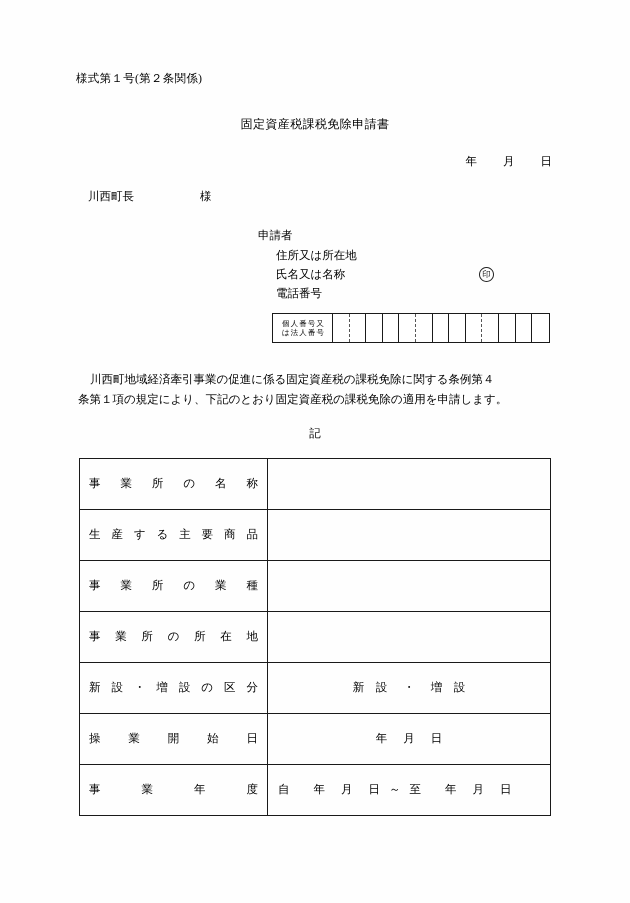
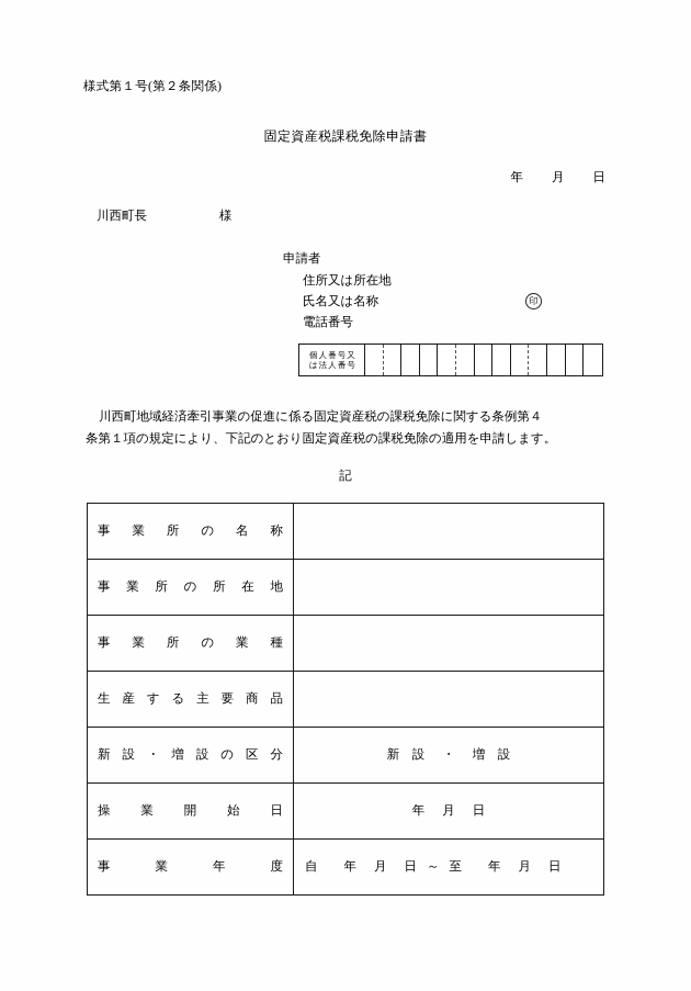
  様式第１号(第２条関係)
  固定資産税課税免除申請書
  年 月 日
  川西町長 様
  申請者
  住所又は所在地
  氏名又は名称
  印
  電話番号
  個人番号又
  は法人番号
  川西町地域経済牽引事業の促進に係る固定資産税の課税免除に関する条例第４
  条第１項の規定により、下記のとおり固定資産税の課税免除の適用を申請します。
  記
  事業所の名称
- 生産する主要商品
+ 事業所の所在地
  事業所の業種
- 事業所の所在地
+ 生産する主要商品
  新設・増設の区分	新 設 ・ 増 設
  操業開始日	年 月 日
  事業年度	自 年 月 日 ～ 至 年 月 日
